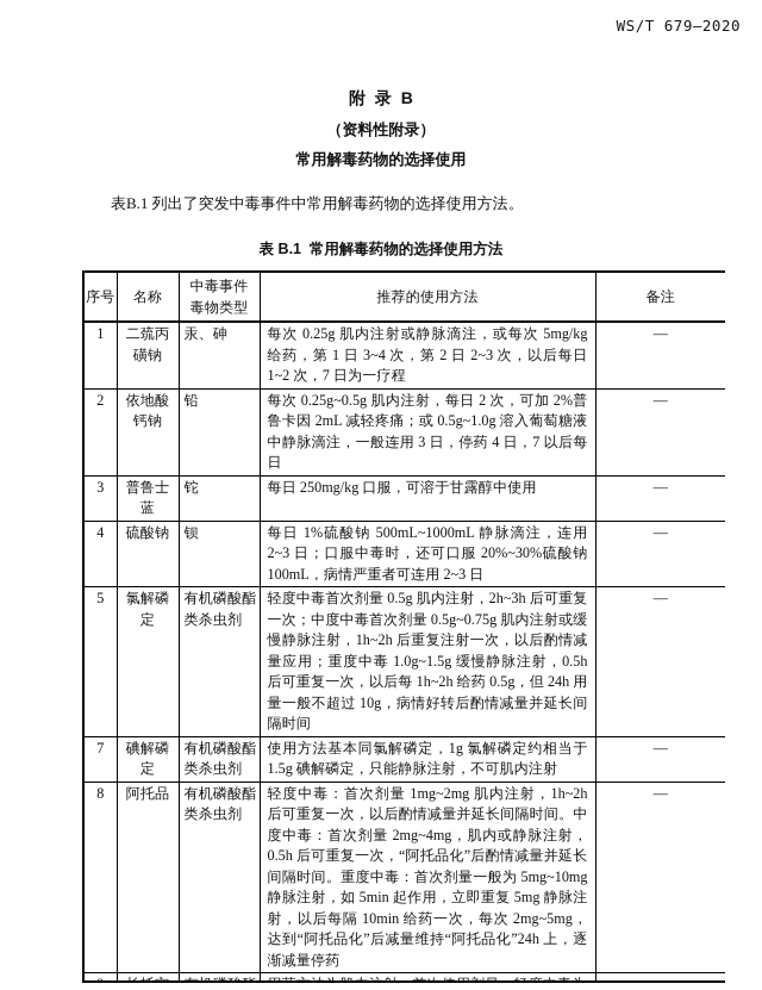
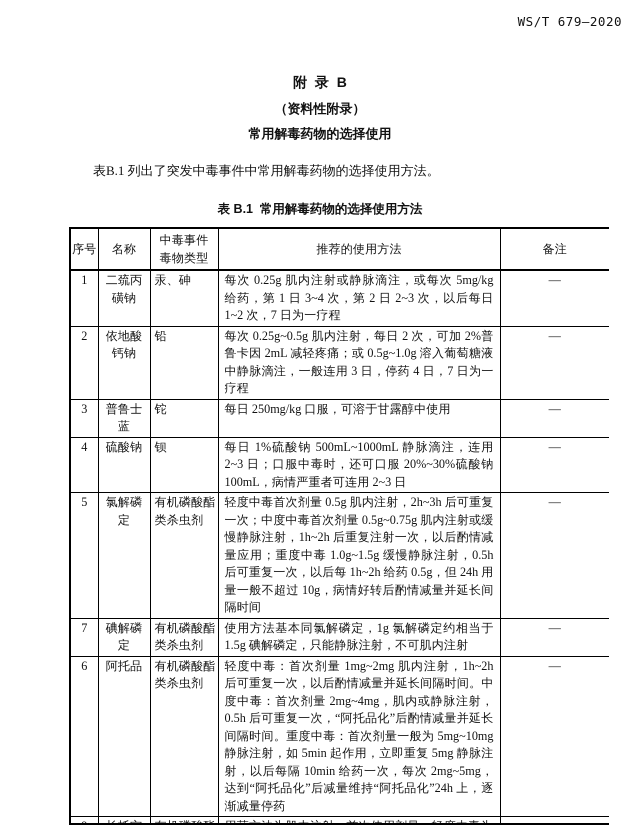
  WS/T 679—2020
  附 录 B
  （资料性附录）
  常用解毒药物的选择使用
  表B.1 列出了突发中毒事件中常用解毒药物的选择使用方法。
  表 B.1 常用解毒药物的选择使用方法
  序号	名称	中毒事件 毒物类型	推荐的使用方法	备注
  1	二巯丙 磺钠	汞、砷	每次 0.25g 肌内注射或静脉滴注，或每次 5mg/kg 给药，第 1 日 3~4 次，第 2 日 2~3 次，以后每日 1~2 次，7 日为一疗程	—
- 2	依地酸 钙钠	铅	每次 0.25g~0.5g 肌内注射，每日 2 次，可加 2%普鲁卡因 2mL 减轻疼痛；或 0.5g~1.0g 溶入葡萄糖液中静脉滴注，一般连用 3 日，停药 4 日，7 以后每日	—
+ 2	依地酸 钙钠	铅	每次 0.25g~0.5g 肌内注射，每日 2 次，可加 2%普鲁卡因 2mL 减轻疼痛；或 0.5g~1.0g 溶入葡萄糖液中静脉滴注，一般连用 3 日，停药 4 日，7 日为一疗程	—
  3	普鲁士 蓝	铊	每日 250mg/kg 口服，可溶于甘露醇中使用	—
  4	硫酸钠	钡	每日 1%硫酸钠 500mL~1000mL 静脉滴注，连用 2~3 日；口服中毒时，还可口服 20%~30%硫酸钠 100mL，病情严重者可连用 2~3 日	—
  5	氯解磷 定	有机磷酸酯 类杀虫剂	轻度中毒首次剂量 0.5g 肌内注射，2h~3h 后可重复一次；中度中毒首次剂量 0.5g~0.75g 肌内注射或缓慢静脉注射，1h~2h 后重复注射一次，以后酌情减量应用；重度中毒 1.0g~1.5g 缓慢静脉注射，0.5h 后可重复一次，以后每 1h~2h 给药 0.5g，但 24h 用量一般不超过 10g，病情好转后酌情减量并延长间隔时间	—
  7	碘解磷 定	有机磷酸酯 类杀虫剂	使用方法基本同氯解磷定，1g 氯解磷定约相当于 1.5g 碘解磷定，只能静脉注射，不可肌内注射	—
- 8	阿托品	有机磷酸酯 类杀虫剂	轻度中毒：首次剂量 1mg~2mg 肌内注射，1h~2h 后可重复一次，以后酌情减量并延长间隔时间。中度中毒：首次剂量 2mg~4mg，肌内或静脉注射，0.5h 后可重复一次，“阿托品化”后酌情减量并延长间隔时间。重度中毒：首次剂量一般为 5mg~10mg 静脉注射，如 5min 起作用，立即重复 5mg 静脉注射，以后每隔 10min 给药一次，每次 2mg~5mg，达到“阿托品化”后减量维持“阿托品化”24h 上，逐渐减量停药	—
+ 6	阿托品	有机磷酸酯 类杀虫剂	轻度中毒：首次剂量 1mg~2mg 肌内注射，1h~2h 后可重复一次，以后酌情减量并延长间隔时间。中度中毒：首次剂量 2mg~4mg，肌内或静脉注射，0.5h 后可重复一次，“阿托品化”后酌情减量并延长间隔时间。重度中毒：首次剂量一般为 5mg~10mg 静脉注射，如 5min 起作用，立即重复 5mg 静脉注射，以后每隔 10min 给药一次，每次 2mg~5mg，达到“阿托品化”后减量维持“阿托品化”24h 上，逐渐减量停药	—
